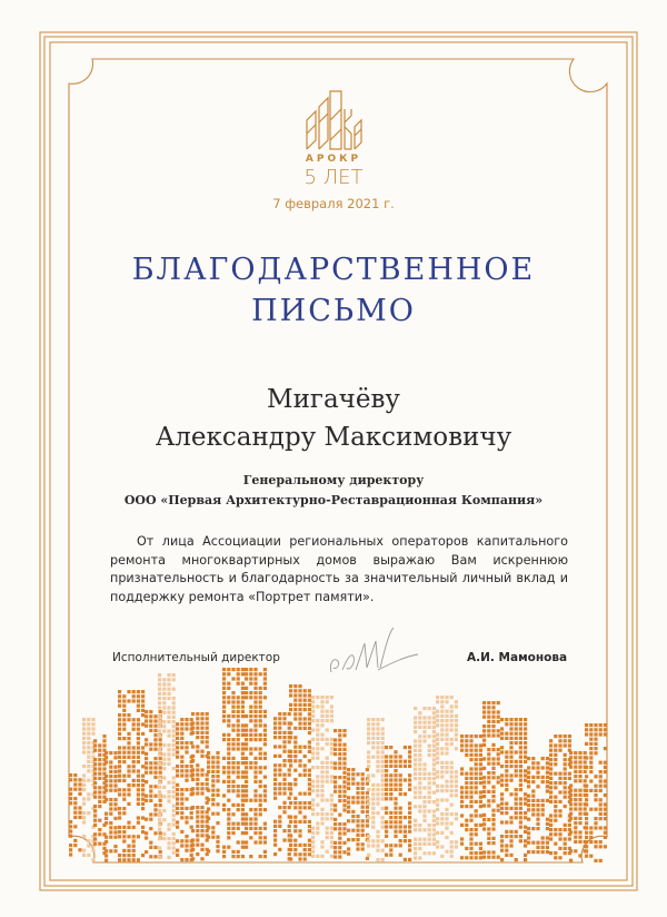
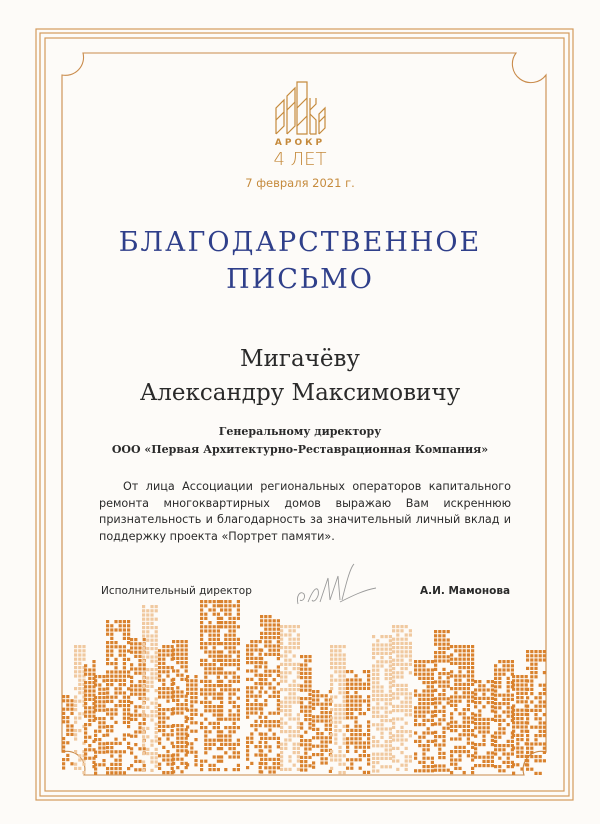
  АРОКР
- 5 ЛЕТ
+ 4 ЛЕТ
  7 февраля 2021 г.
  БЛАГОДАРСТВЕННОЕ
  ПИСЬМО
  Мигачёву
  Александру Максимовичу
  Генеральному директору
  ООО «Первая Архитектурно-Реставрационная Компания»
- От лица Ассоциации региональных операторов капитального ремонта многоквартирных домов выражаю Вам искреннюю признательность и благодарность за значительный личный вклад и поддержку ремонта «Портрет памяти».
+ От лица Ассоциации региональных операторов капитального ремонта многоквартирных домов выражаю Вам искреннюю признательность и благодарность за значительный личный вклад и поддержку проекта «Портрет памяти».
  Исполнительный директор
  А.И. Мамонова
